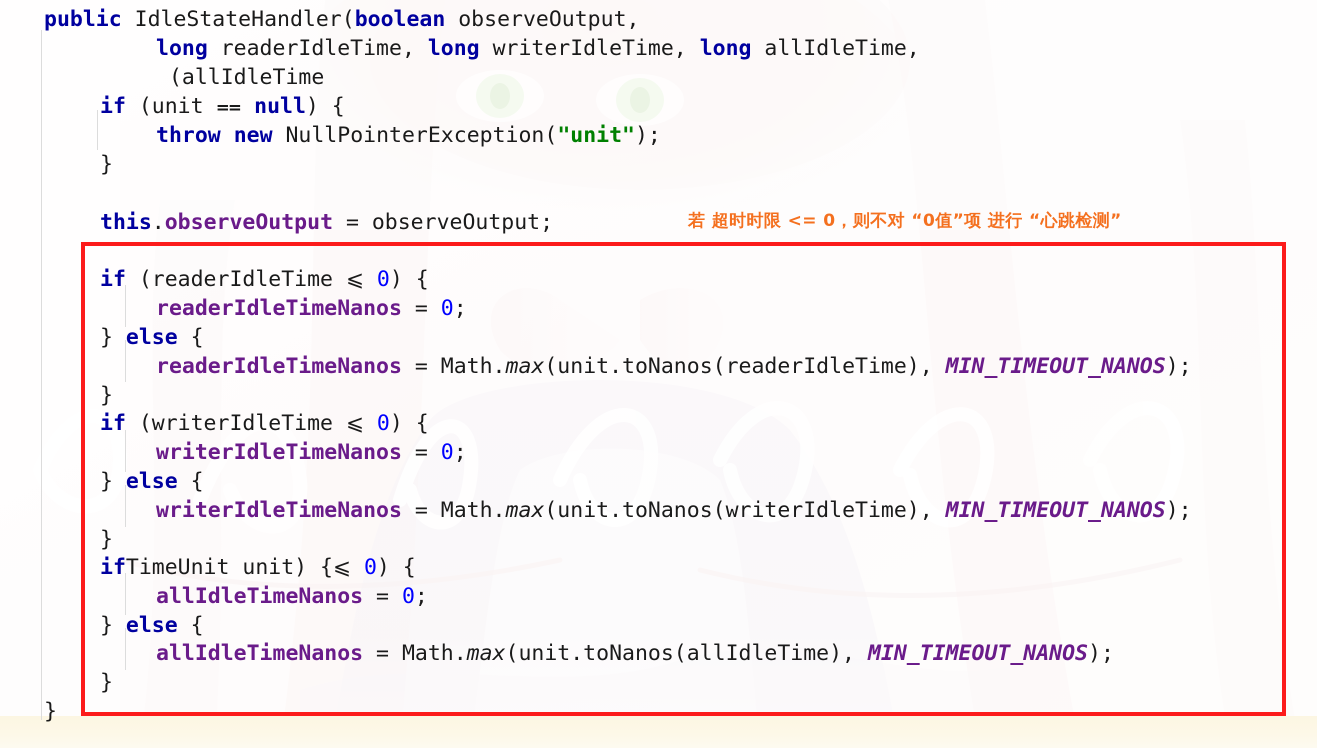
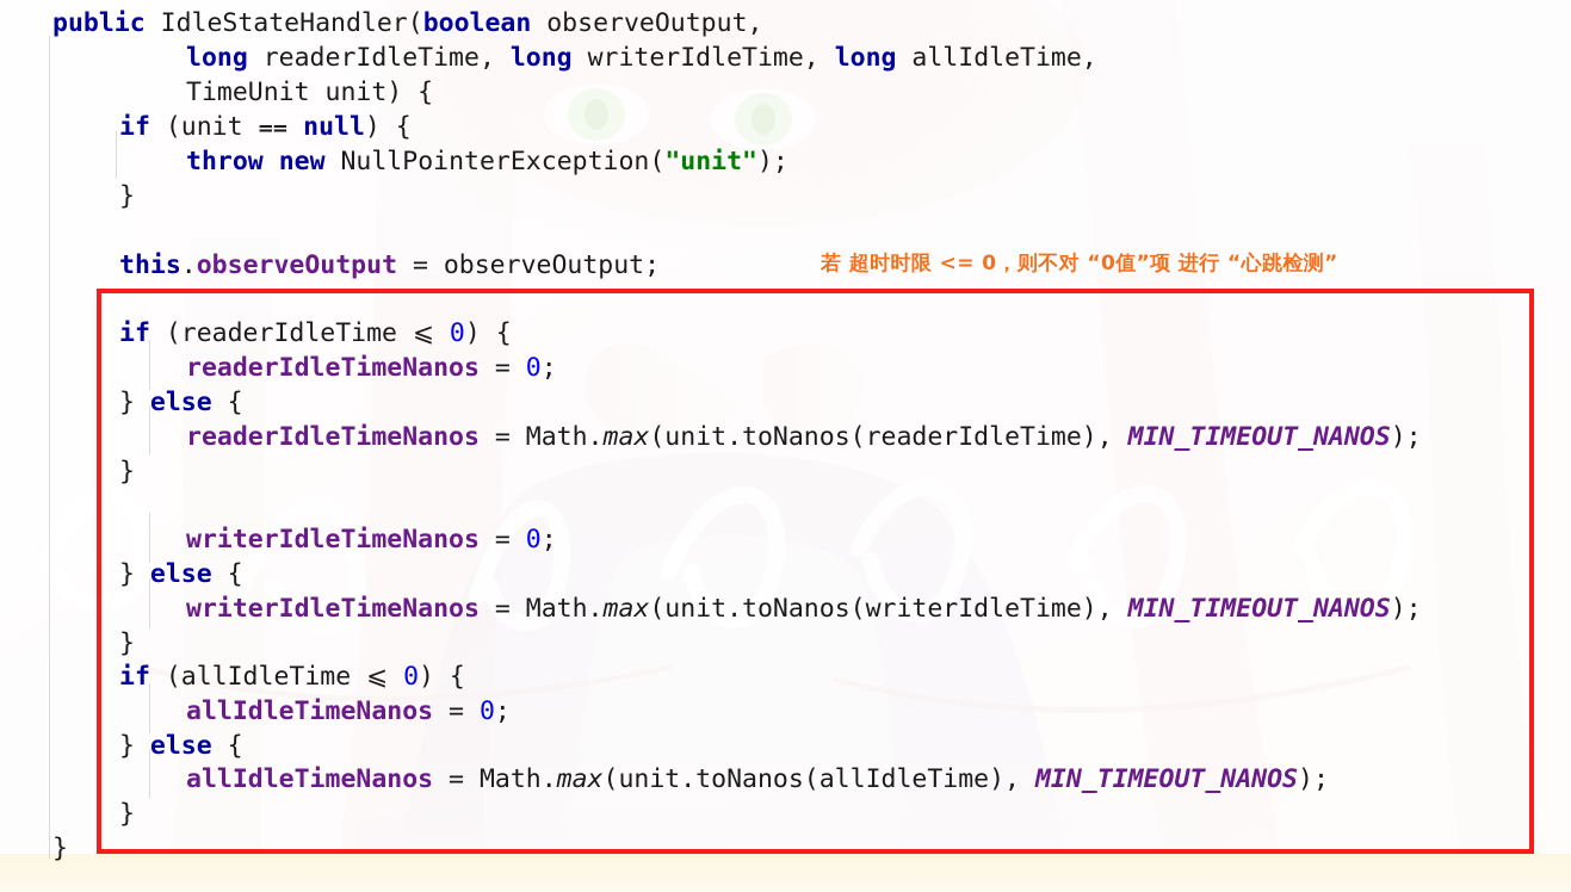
  public IdleStateHandler(boolean observeOutput,
  long readerIdleTime, long writerIdleTime, long allIdleTime,
- (allIdleTime
+ TimeUnit unit) {
  if (unit ⩵ null) {
  throw new NullPointerException("unit");
  }
  this.observeOutput = observeOutput;
  if (readerIdleTime ⩽ 0) {
  readerIdleTimeNanos = 0;
  } else {
  readerIdleTimeNanos = Math.max(unit.toNanos(readerIdleTime), MIN_TIMEOUT_NANOS);
  }
- if (writerIdleTime ⩽ 0) {
  writerIdleTimeNanos = 0;
  } else {
  writerIdleTimeNanos = Math.max(unit.toNanos(writerIdleTime), MIN_TIMEOUT_NANOS);
  }
- ifTimeUnit unit) {⩽ 0) {
+ if (allIdleTime ⩽ 0) {
  allIdleTimeNanos = 0;
  } else {
  allIdleTimeNanos = Math.max(unit.toNanos(allIdleTime), MIN_TIMEOUT_NANOS);
  }
  }
  若 超时时限 <= 0，则不对 “0值”项 进行 “心跳检测”
